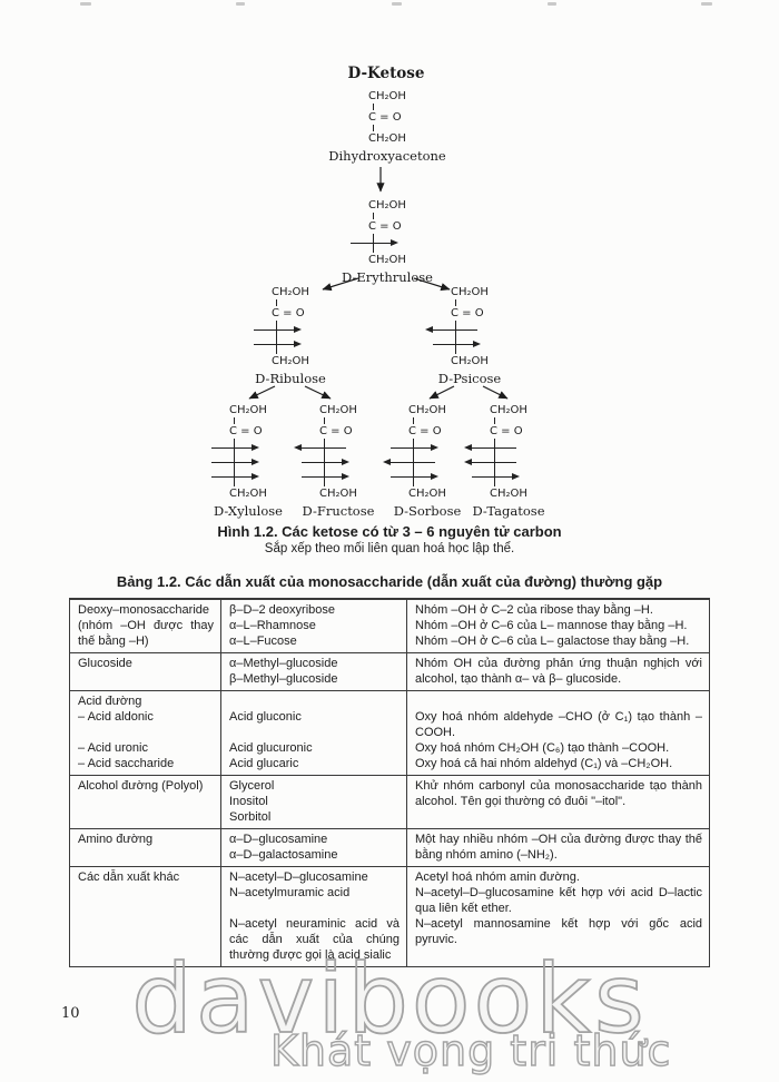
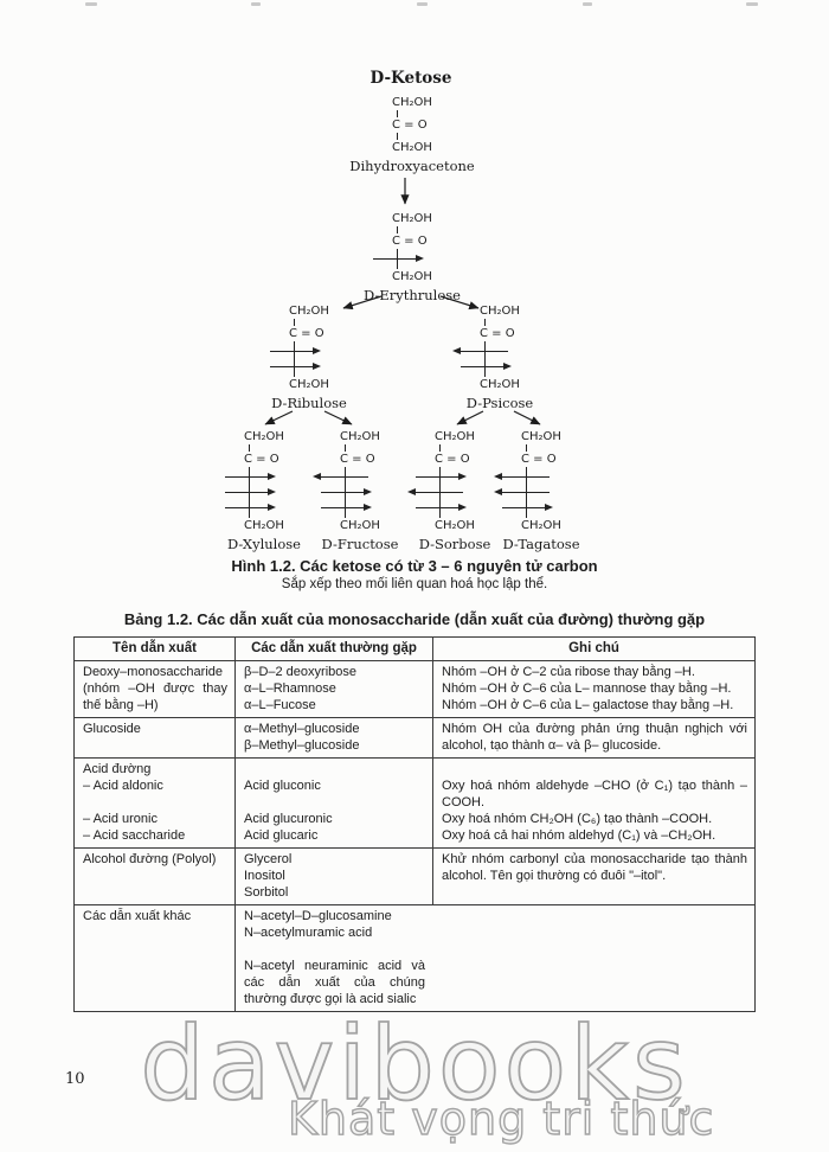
  D-Ketose
  CH₂OH
  C = O
  CH₂OH
  Dihydroxyacetone
  CH₂OH
  C = O
  CH₂OH
  D-Erythrulose
  CH₂OH
  C = O
  CH₂OH
  D-Ribulose
  CH₂OH
  C = O
  CH₂OH
  D-Psicose
  CH₂OH
  C = O
  CH₂OH
  D-Xylulose
  CH₂OH
  C = O
  CH₂OH
  D-Fructose
  CH₂OH
  C = O
  CH₂OH
  D-Sorbose
  CH₂OH
  C = O
  CH₂OH
  D-Tagatose
  Hình 1.2. Các ketose có từ 3 – 6 nguyên tử carbon
  Sắp xếp theo mối liên quan hoá học lập thể.
  Bảng 1.2. Các dẫn xuất của monosaccharide (dẫn xuất của đường) thường gặp
+ Tên dẫn xuất
+ Các dẫn xuất thường gặp
+ Ghi chú
  Deoxy–monosaccharide
  (nhóm –OH được thay thế bằng –H)
  β–D–2 deoxyribose
  α–L–Rhamnose
  α–L–Fucose
  Nhóm –OH ở C–2 của ribose thay bằng –H.
  Nhóm –OH ở C–6 của L– mannose thay bằng –H.
  Nhóm –OH ở C–6 của L– galactose thay bằng –H.
  Glucoside
  α–Methyl–glucoside
  β–Methyl–glucoside
  Nhóm OH của đường phản ứng thuận nghịch với alcohol, tạo thành α– và β– glucoside.
  Acid đường
  – Acid aldonic
  – Acid uronic
  – Acid saccharide
  Acid gluconic
  Acid glucuronic
  Acid glucaric
  Oxy hoá nhóm aldehyde –CHO (ở C₁) tạo thành – COOH.
  Oxy hoá nhóm CH₂OH (C₆) tạo thành –COOH.
  Oxy hoá cả hai nhóm aldehyd (C₁) và –CH₂OH.
  Alcohol đường (Polyol)
  Glycerol
  Inositol
  Sorbitol
  Khử nhóm carbonyl của monosaccharide tạo thành alcohol. Tên gọi thường có đuôi "–itol".
- Amino đường
- α–D–glucosamine
- α–D–galactosamine
- Một hay nhiều nhóm –OH của đường được thay thế bằng nhóm amino (–NH₂).
  Các dẫn xuất khác
  N–acetyl–D–glucosamine
  N–acetylmuramic acid
  N–acetyl neuraminic acid và các dẫn xuất của chúng thường được gọi là acid sialic
- Acetyl hoá nhóm amin đường.
- N–acetyl–D–glucosamine kết hợp với acid D–lactic qua liên kết ether.
- N–acetyl mannosamine kết hợp với gốc acid pyruvic.
  davibooks
  Khát vọng tri thức
  10
